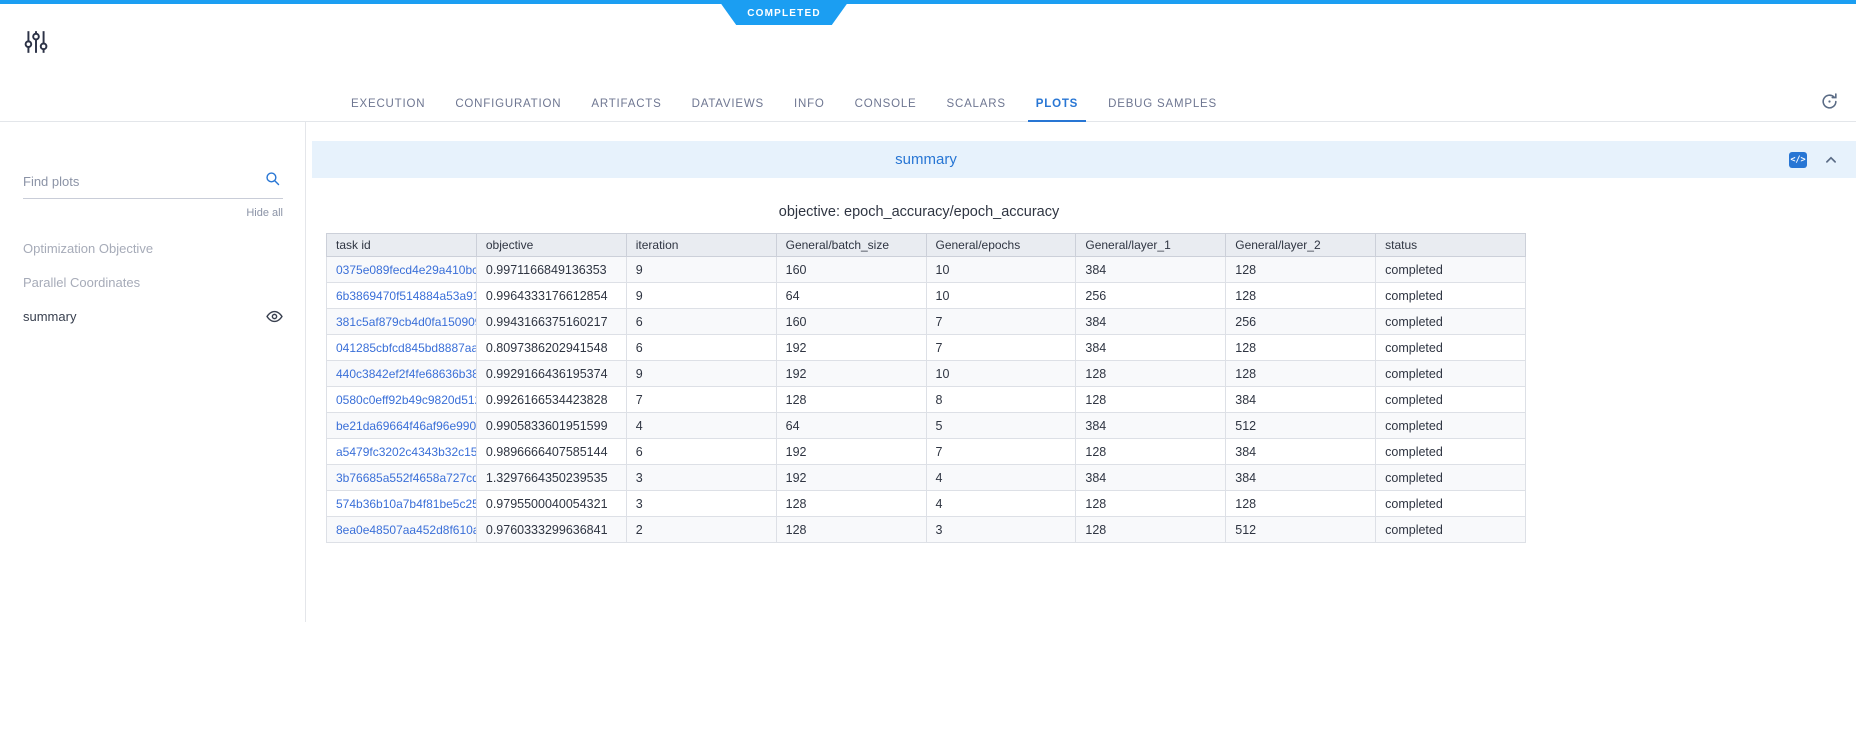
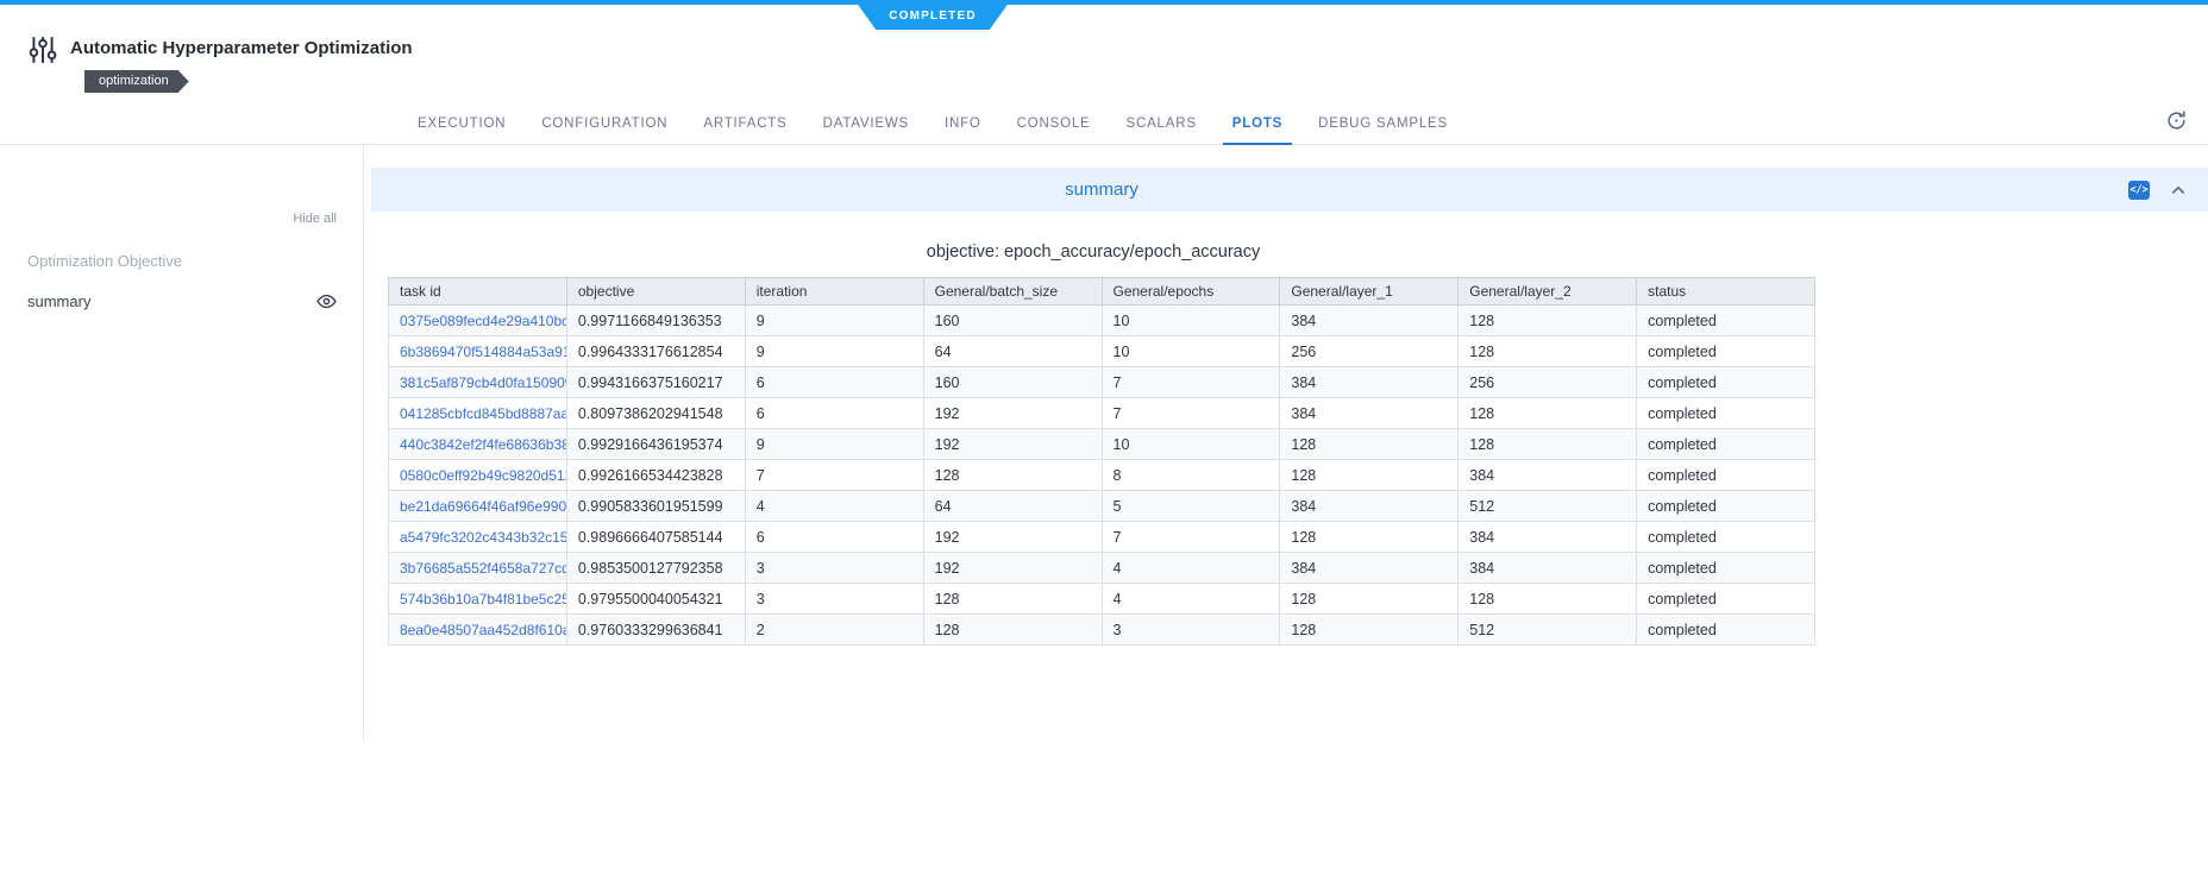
  COMPLETED
+ Automatic Hyperparameter Optimization
+ optimization
  EXECUTION
  CONFIGURATION
  ARTIFACTS
  DATAVIEWS
  INFO
  CONSOLE
  SCALARS
  PLOTS
  DEBUG SAMPLES
- Find plots
  Hide all
  Optimization Objective
- Parallel Coordinates
  summary
  summary
  </>
  objective: epoch_accuracy/epoch_accuracy
  	task id	objective	iteration	General/batch_size	General/epochs	General/layer_1	General/layer_2	status
  0375e089fecd4e29a410bc	0.9971166849136353	9	160	10	384	128	completed
  6b3869470f514884a53a91	0.9964333176612854	9	64	10	256	128	completed
  381c5af879cb4d0fa15090	0.9943166375160217	6	160	7	384	256	completed
  041285cbfcd845bd8887aa	0.8097386202941548	6	192	7	384	128	completed
  440c3842ef2f4fe68636b38	0.9929166436195374	9	192	10	128	128	completed
  0580c0eff92b49c9820d51	0.9926166534423828	7	128	8	128	384	completed
  be21da69664f46af96e990	0.9905833601951599	4	64	5	384	512	completed
  a5479fc3202c4343b32c15	0.9896666407585144	6	192	7	128	384	completed
- 3b76685a552f4658a727cd	1.3297664350239535	3	192	4	384	384	completed
+ 3b76685a552f4658a727cd	0.9853500127792358	3	192	4	384	384	completed
  574b36b10a7b4f81be5c25	0.9795500040054321	3	128	4	128	128	completed
  8ea0e48507aa452d8f610	0.9760333299636841	2	128	3	128	512	completed
